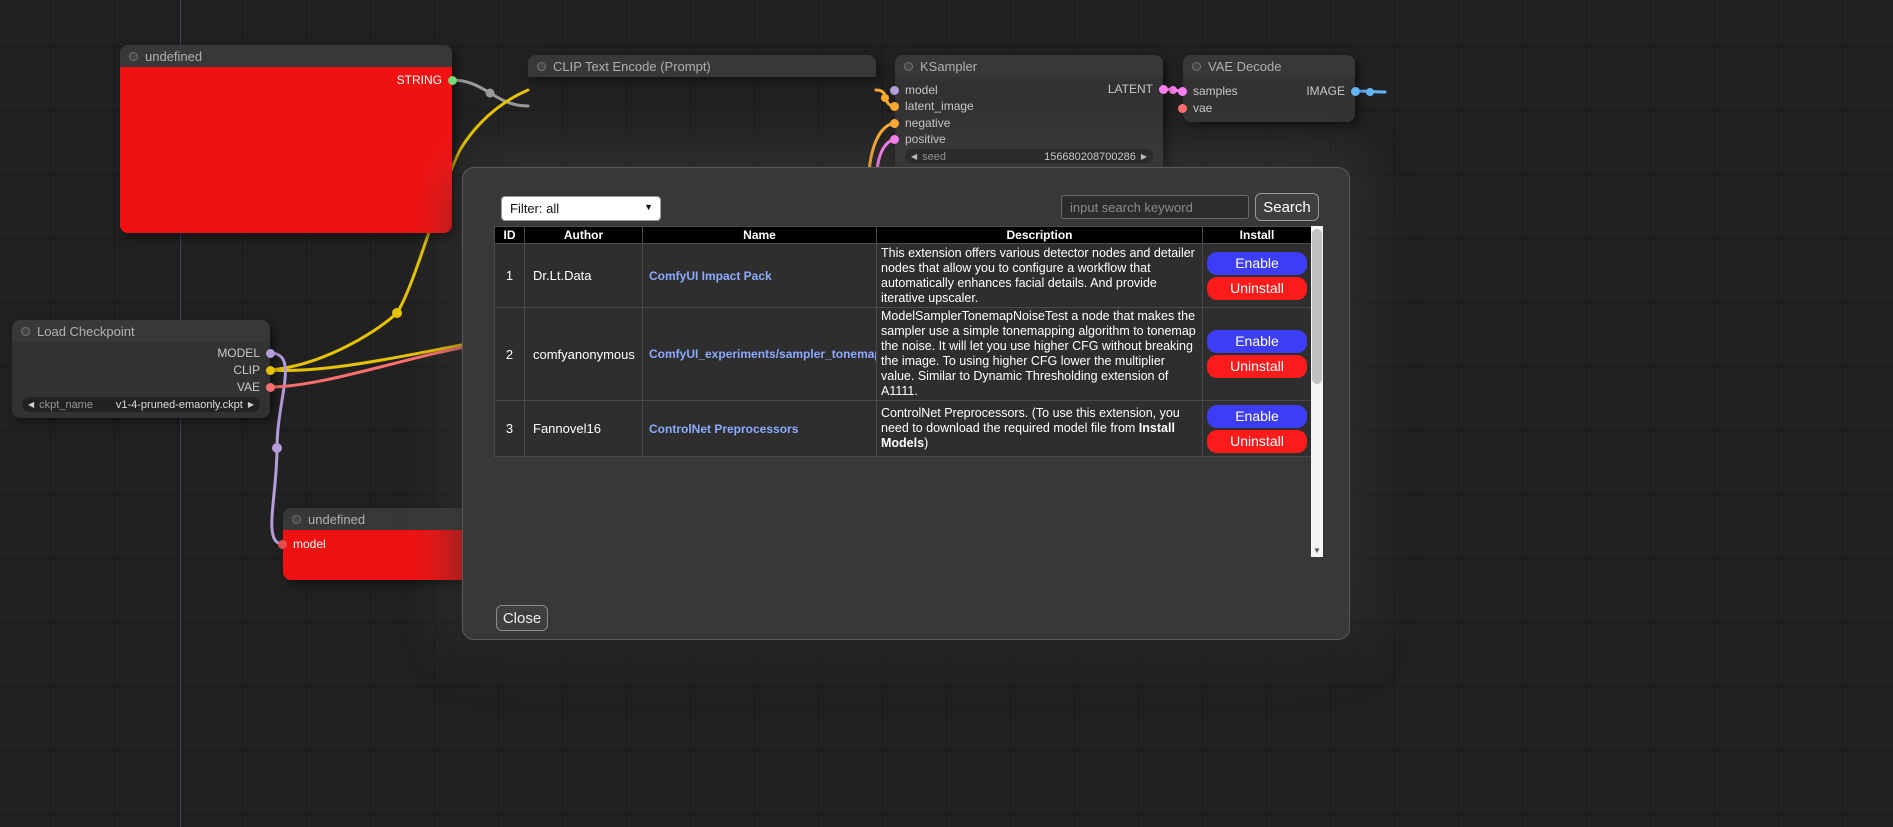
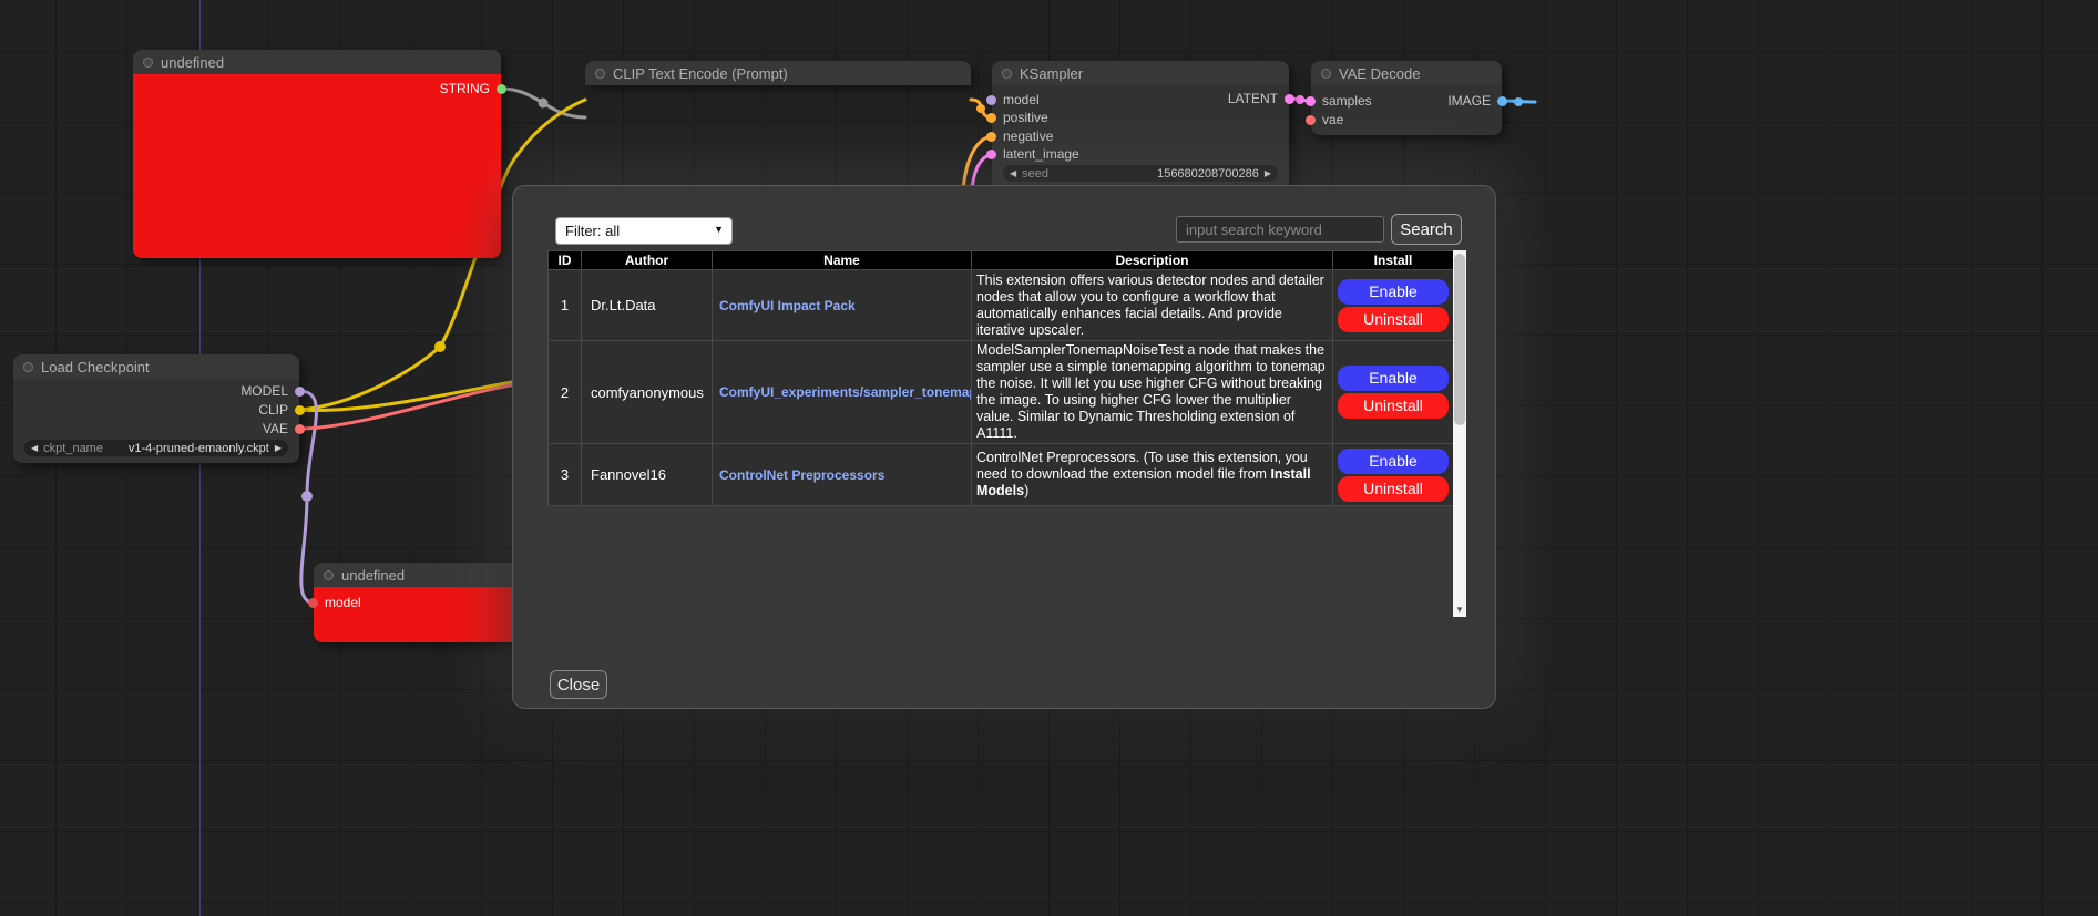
  undefined
  STRING
  CLIP Text Encode (Prompt)
  KSampler
  model
- latent_image
+ positive
  negative
- positive
+ latent_image
  LATENT
  ◀
  seed
  156680208700286
  ▶
  VAE Decode
  samples
  vae
  IMAGE
  Load Checkpoint
  MODEL
  CLIP
  VAE
  ◀
  ckpt_name
  v1-4-pruned-emaonly.ckpt
  ▶
  undefined
  model
  Filter: all
  ▼
  input search keyword
  Search
  ID	Author	Name	Description	Install
  1	Dr.Lt.Data	ComfyUI Impact Pack	This extension offers various detector nodes and detailer nodes that allow you to configure a workflow that automatically enhances facial details. And provide iterative upscaler.	Enable Uninstall
  2	comfyanonymous	ComfyUI_experiments/sampler_tonema	ModelSamplerTonemapNoiseTest a node that makes the sampler use a simple tonemapping algorithm to tonemap the noise. It will let you use higher CFG without breaking the image. To using higher CFG lower the multiplier value. Similar to Dynamic Thresholding extension of A1111.	Enable Uninstall
- 3	Fannovel16	ControlNet Preprocessors	ControlNet Preprocessors. (To use this extension, you need to download the required model file from Install Models)	Enable Uninstall
+ 3	Fannovel16	ControlNet Preprocessors	ControlNet Preprocessors. (To use this extension, you need to download the extension model file from Install Models)	Enable Uninstall
  ▼
  Close
